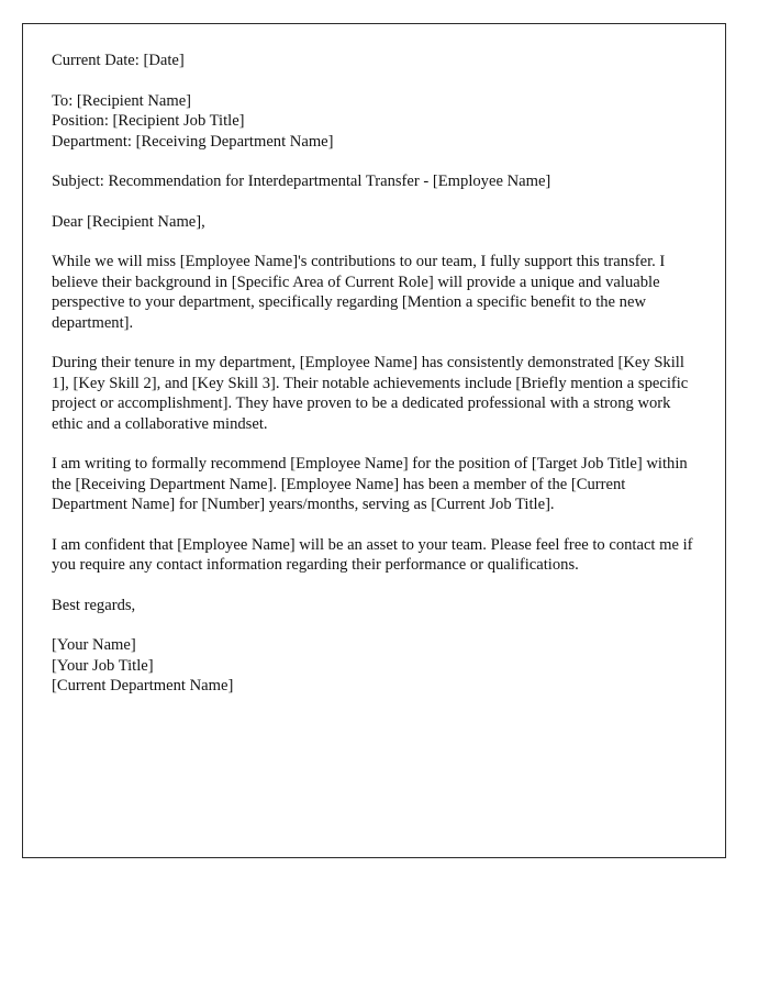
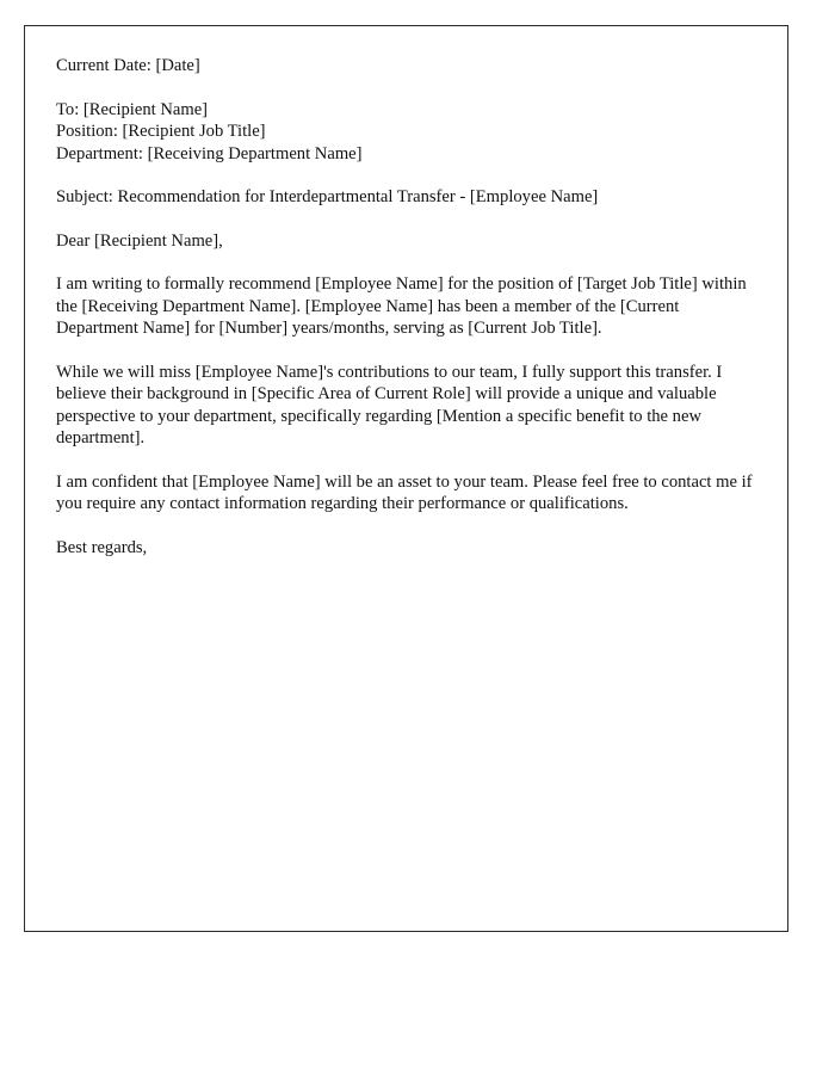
  Current Date: [Date]
  To: [Recipient Name]
  Position: [Recipient Job Title]
  Department: [Receiving Department Name]
  Subject: Recommendation for Interdepartmental Transfer - [Employee Name]
  Dear [Recipient Name],
- While we will miss [Employee Name]'s contributions to our team, I fully support this transfer. I believe their background in [Specific Area of Current Role] will provide a unique and valuable perspective to your department, specifically regarding [Mention a specific benefit to the new department].
+ I am writing to formally recommend [Employee Name] for the position of [Target Job Title] within the [Receiving Department Name]. [Employee Name] has been a member of the [Current Department Name] for [Number] years/months, serving as [Current Job Title].
- During their tenure in my department, [Employee Name] has consistently demonstrated [Key Skill 1], [Key Skill 2], and [Key Skill 3]. Their notable achievements include [Briefly mention a specific project or accomplishment]. They have proven to be a dedicated professional with a strong work ethic and a collaborative mindset.
- I am writing to formally recommend [Employee Name] for the position of [Target Job Title] within the [Receiving Department Name]. [Employee Name] has been a member of the [Current Department Name] for [Number] years/months, serving as [Current Job Title].
+ While we will miss [Employee Name]'s contributions to our team, I fully support this transfer. I believe their background in [Specific Area of Current Role] will provide a unique and valuable perspective to your department, specifically regarding [Mention a specific benefit to the new department].
  I am confident that [Employee Name] will be an asset to your team. Please feel free to contact me if you require any contact information regarding their performance or qualifications.
  Best regards,
- [Your Name]
- [Your Job Title]
- [Current Department Name]
